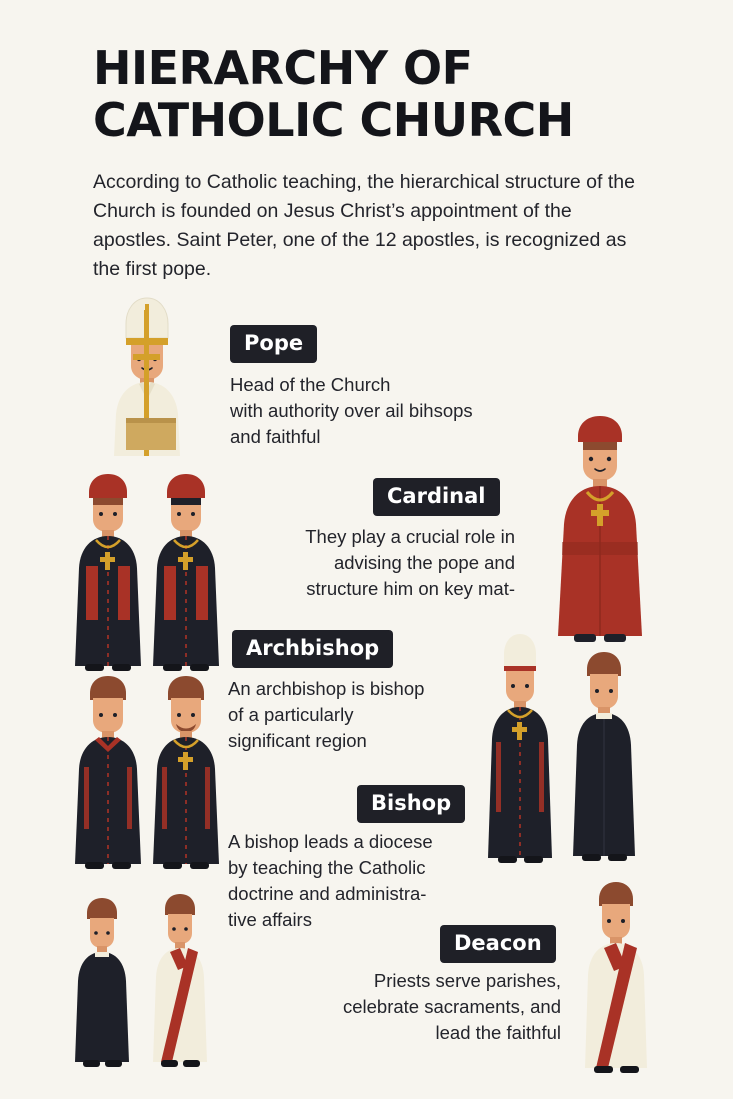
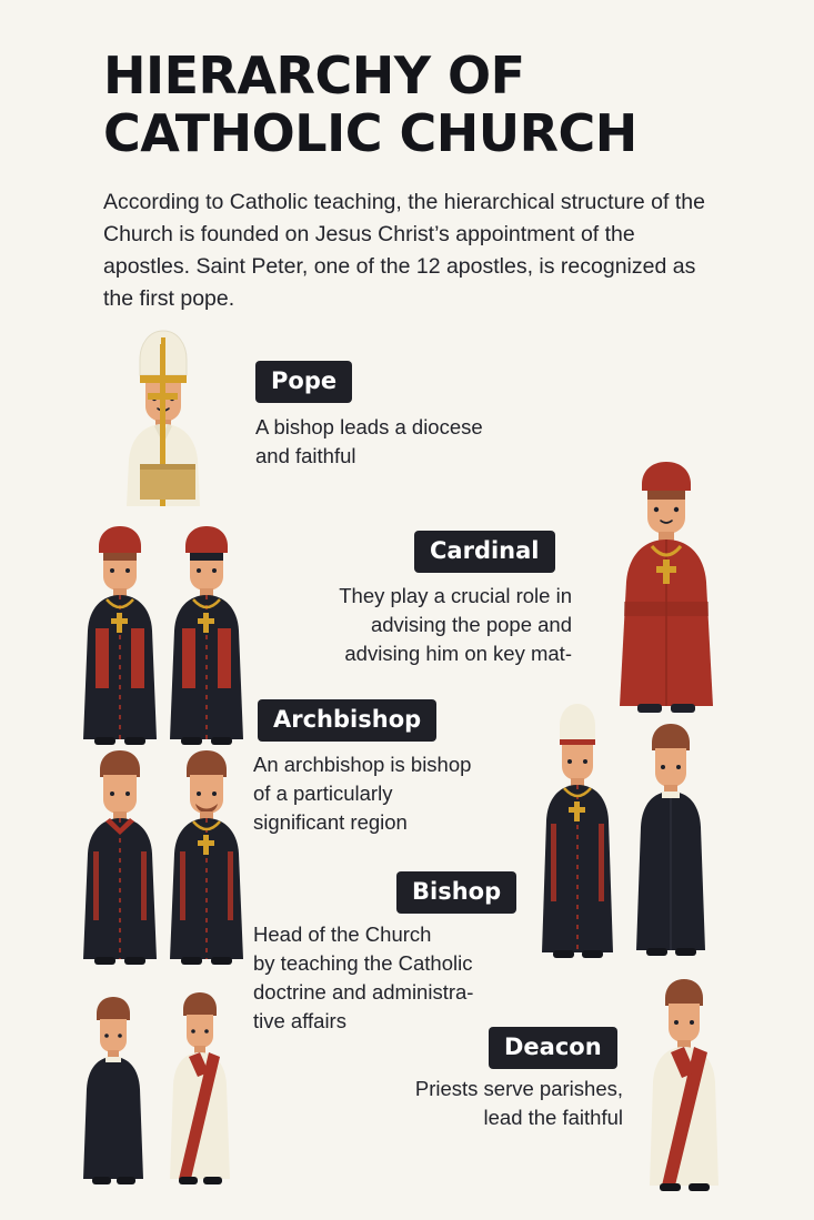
  HIERARCHY OF
  CATHOLIC CHURCH
  According to Catholic teaching, the hierarchical structure of the Church is founded on Jesus Christ’s appointment of the apostles. Saint Peter, one of the 12 apostles, is recognized as the first pope.
  Pope
- Head of the Church
+ A bishop leads a diocese
- with authority over ail bihsops
  and faithful
  Cardinal
  They play a crucial role in
  advising the pope and
- structure him on key mat-
+ advising him on key mat-
  Archbishop
  An archbishop is bishop
  of a particularly
  significant region
  Bishop
- A bishop leads a diocese
+ Head of the Church
  by teaching the Catholic
  doctrine and administra-
  tive affairs
  Deacon
  Priests serve parishes,
- celebrate sacraments, and
  lead the faithful
